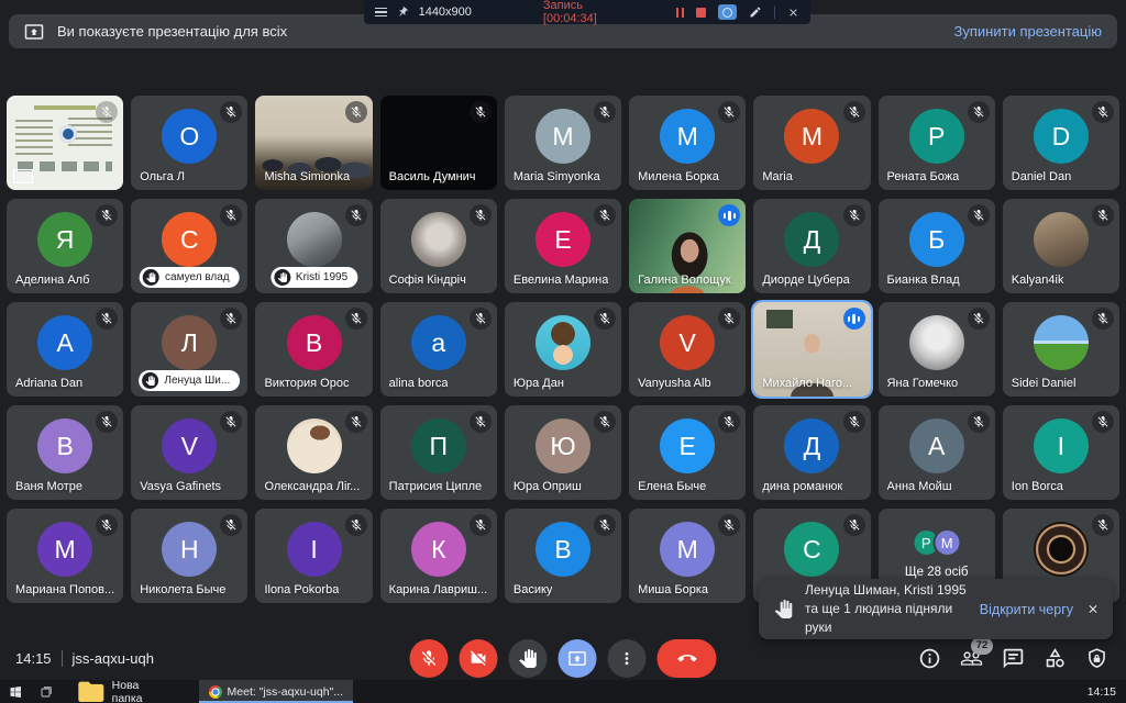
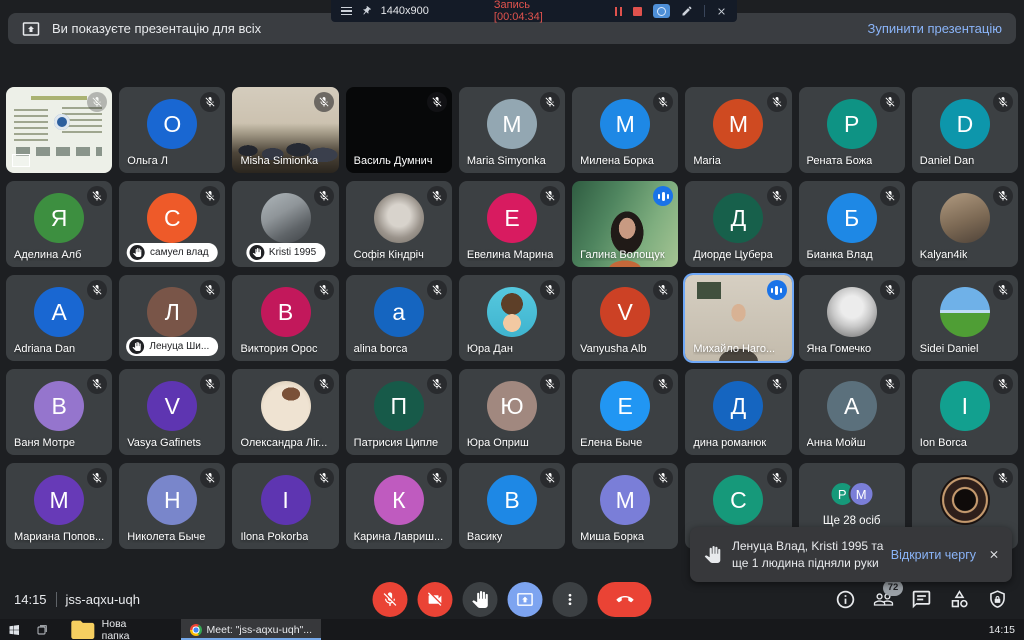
  1440x900
  Запись [00:04:34]
  Ви показуєте презентацію для всіх
  Зупинити презентацію
  О
  Ольга Л
  Misha Simionka
  Василь Думнич
  M
  Maria Simyonka
  М
  Милена Борка
  M
  Maria
  Р
  Рената Божа
  D
  Daniel Dan
  Я
  Аделина Алб
  С
  самуел влад
  Kristi 1995
  Софія Кіндріч
  Е
  Евелина Марина
  Галина Волощук
  Д
  Диорде Цубера
  Б
  Бианка Влад
  Kalyan4ik
  A
  Adriana Dan
  Л
  Ленуца Ши...
  В
  Виктория Орос
  a
  alina borca
  Юра Дан
  V
  Vanyusha Alb
  Михайло Наго...
  Яна Гомечко
  Sidei Daniel
  В
  Ваня Мотре
  V
  Vasya Gafinets
  Олександра Ліг...
  П
  Патрисия Ципле
  Ю
  Юра Оприш
  Е
  Елена Быче
  Д
  дина романюк
  А
  Анна Мойш
  I
  Ion Borca
  М
  Мариана Попов...
  Н
  Николета Быче
  I
  Ilona Pokorba
  К
  Карина Лавриш...
  В
  Васику
  М
  Миша Борка
  С
  P
  M
  Ще 28 осіб
- Ленуца Шиман, Kristi 1995 та ще 1 людина підняли руки
+ Ленуца Влад, Kristi 1995 та ще 1 людина підняли руки
  Відкрити чергу
  14:15
  jss-aqxu-uqh
  72
  Нова папка
  Meet: "jss-aqxu-uqh"...
  14:15
